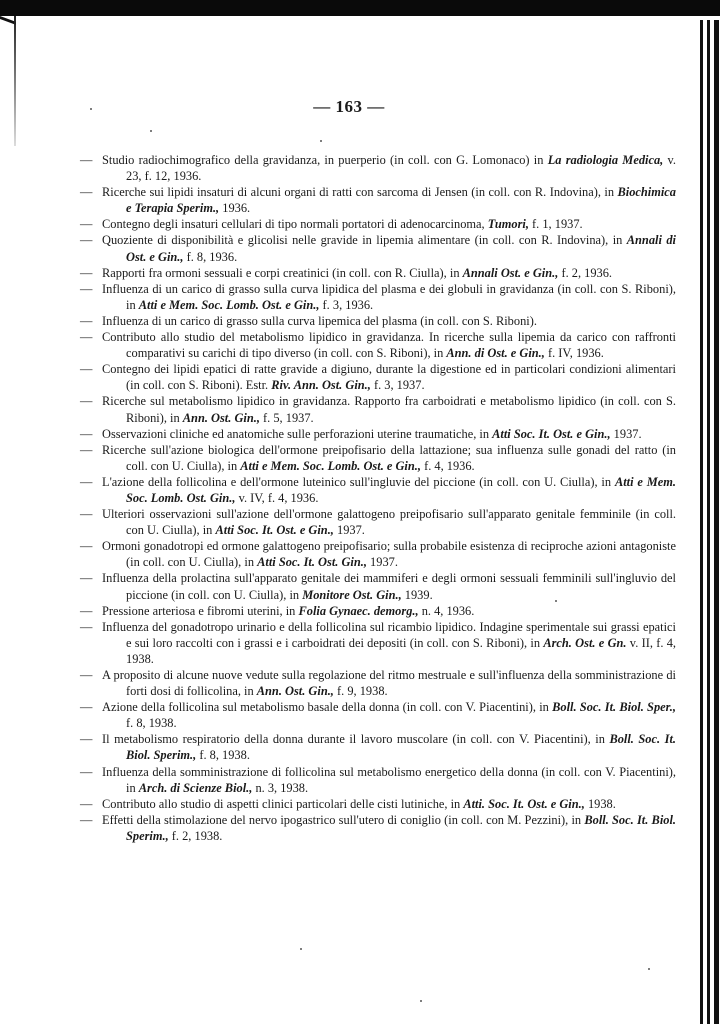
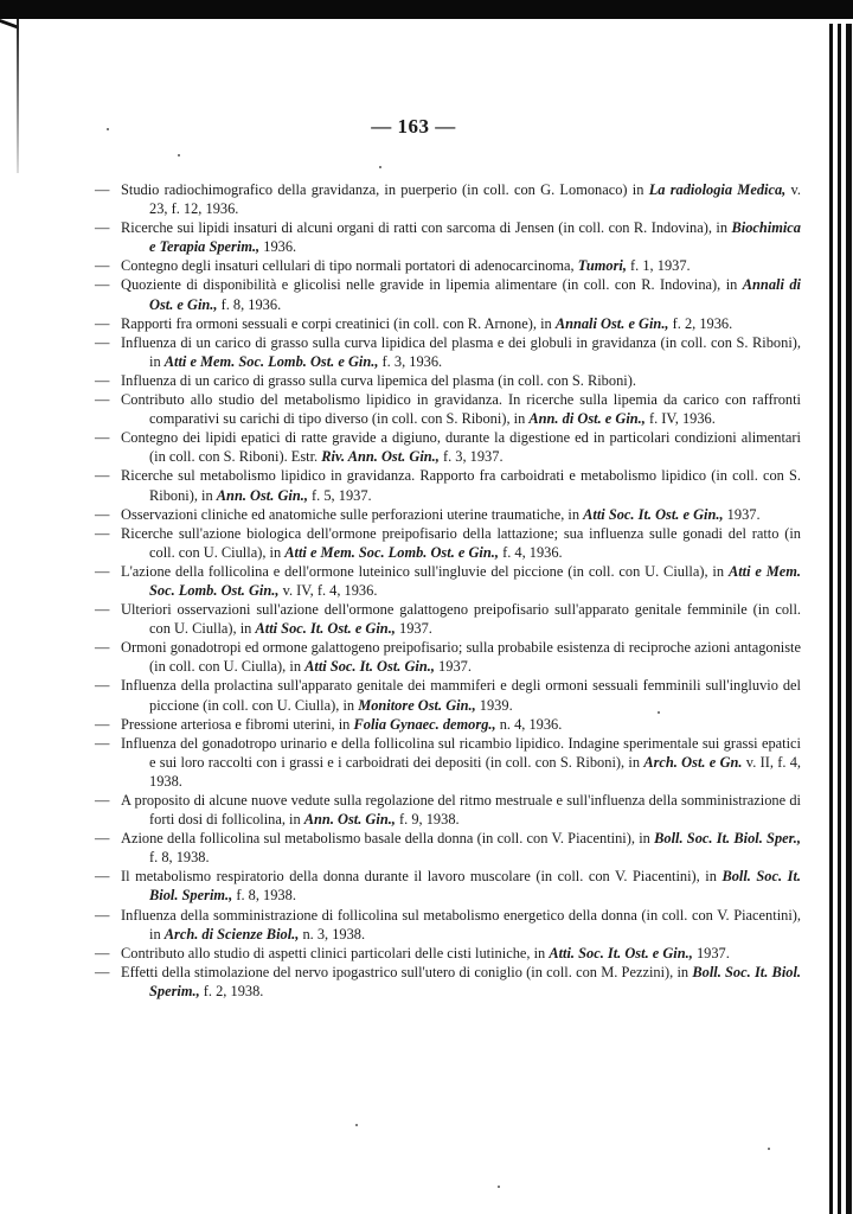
  — 163 —
  — Studio radiochimografico della gravidanza, in puerperio (in coll. con G. Lomonaco) in La radiologia Medica, v. 23, f. 12, 1936.
  — Ricerche sui lipidi insaturi di alcuni organi di ratti con sarcoma di Jensen (in coll. con R. Indovina), in Biochimica e Terapia Sperim., 1936.
  — Contegno degli insaturi cellulari di tipo normali portatori di adenocarcinoma, Tumori, f. 1, 1937.
  — Quoziente di disponibilità e glicolisi nelle gravide in lipemia alimentare (in coll. con R. Indovina), in Annali di Ost. e Gin., f. 8, 1936.
- — Rapporti fra ormoni sessuali e corpi creatinici (in coll. con R. Ciulla), in Annali Ost. e Gin., f. 2, 1936.
+ — Rapporti fra ormoni sessuali e corpi creatinici (in coll. con R. Arnone), in Annali Ost. e Gin., f. 2, 1936.
  — Influenza di un carico di grasso sulla curva lipidica del plasma e dei globuli in gravidanza (in coll. con S. Riboni), in Atti e Mem. Soc. Lomb. Ost. e Gin., f. 3, 1936.
  — Influenza di un carico di grasso sulla curva lipemica del plasma (in coll. con S. Riboni).
  — Contributo allo studio del metabolismo lipidico in gravidanza. In ricerche sulla lipemia da carico con raffronti comparativi su carichi di tipo diverso (in coll. con S. Riboni), in Ann. di Ost. e Gin., f. IV, 1936.
  — Contegno dei lipidi epatici di ratte gravide a digiuno, durante la digestione ed in particolari condizioni alimentari (in coll. con S. Riboni). Estr. Riv. Ann. Ost. Gin., f. 3, 1937.
  — Ricerche sul metabolismo lipidico in gravidanza. Rapporto fra carboidrati e metabolismo lipidico (in coll. con S. Riboni), in Ann. Ost. Gin., f. 5, 1937.
  — Osservazioni cliniche ed anatomiche sulle perforazioni uterine traumatiche, in Atti Soc. It. Ost. e Gin., 1937.
  — Ricerche sull'azione biologica dell'ormone preipofisario della lattazione; sua influenza sulle gonadi del ratto (in coll. con U. Ciulla), in Atti e Mem. Soc. Lomb. Ost. e Gin., f. 4, 1936.
  — L'azione della follicolina e dell'ormone luteinico sull'ingluvie del piccione (in coll. con U. Ciulla), in Atti e Mem. Soc. Lomb. Ost. Gin., v. IV, f. 4, 1936.
  — Ulteriori osservazioni sull'azione dell'ormone galattogeno preipofisario sull'apparato genitale femminile (in coll. con U. Ciulla), in Atti Soc. It. Ost. e Gin., 1937.
  — Ormoni gonadotropi ed ormone galattogeno preipofisario; sulla probabile esistenza di reciproche azioni antagoniste (in coll. con U. Ciulla), in Atti Soc. It. Ost. Gin., 1937.
  — Influenza della prolactina sull'apparato genitale dei mammiferi e degli ormoni sessuali femminili sull'ingluvio del piccione (in coll. con U. Ciulla), in Monitore Ost. Gin., 1939.
  — Pressione arteriosa e fibromi uterini, in Folia Gynaec. demorg., n. 4, 1936.
  — Influenza del gonadotropo urinario e della follicolina sul ricambio lipidico. Indagine sperimentale sui grassi epatici e sui loro raccolti con i grassi e i carboidrati dei depositi (in coll. con S. Riboni), in Arch. Ost. e Gn. v. II, f. 4, 1938.
  — A proposito di alcune nuove vedute sulla regolazione del ritmo mestruale e sull'influenza della somministrazione di forti dosi di follicolina, in Ann. Ost. Gin., f. 9, 1938.
  — Azione della follicolina sul metabolismo basale della donna (in coll. con V. Piacentini), in Boll. Soc. It. Biol. Sper., f. 8, 1938.
  — Il metabolismo respiratorio della donna durante il lavoro muscolare (in coll. con V. Piacentini), in Boll. Soc. It. Biol. Sperim., f. 8, 1938.
  — Influenza della somministrazione di follicolina sul metabolismo energetico della donna (in coll. con V. Piacentini), in Arch. di Scienze Biol., n. 3, 1938.
- — Contributo allo studio di aspetti clinici particolari delle cisti lutiniche, in Atti. Soc. It. Ost. e Gin., 1938.
+ — Contributo allo studio di aspetti clinici particolari delle cisti lutiniche, in Atti. Soc. It. Ost. e Gin., 1937.
  — Effetti della stimolazione del nervo ipogastrico sull'utero di coniglio (in coll. con M. Pezzini), in Boll. Soc. It. Biol. Sperim., f. 2, 1938.
